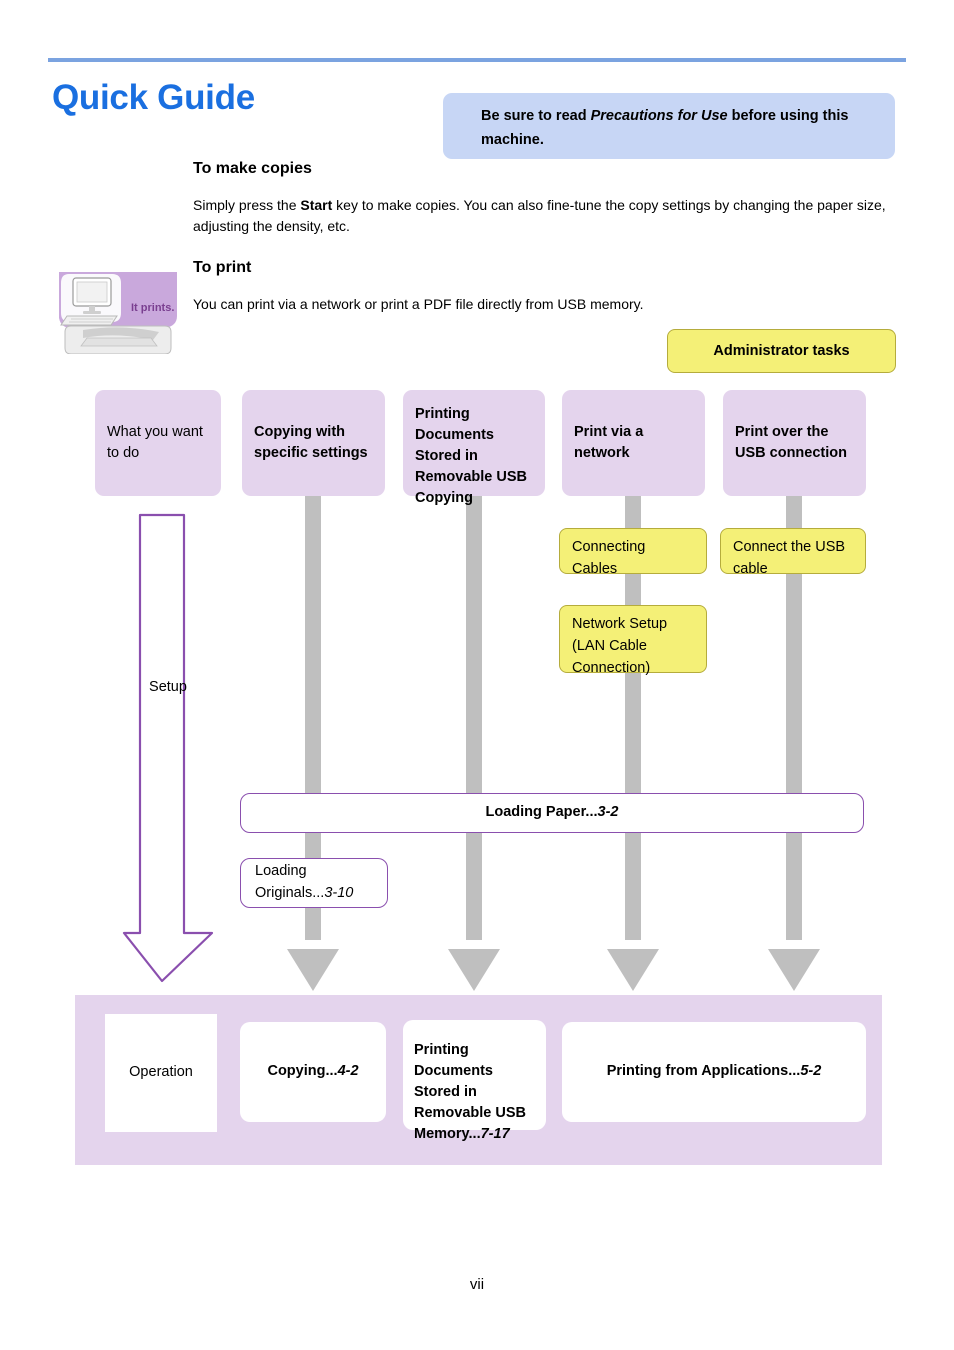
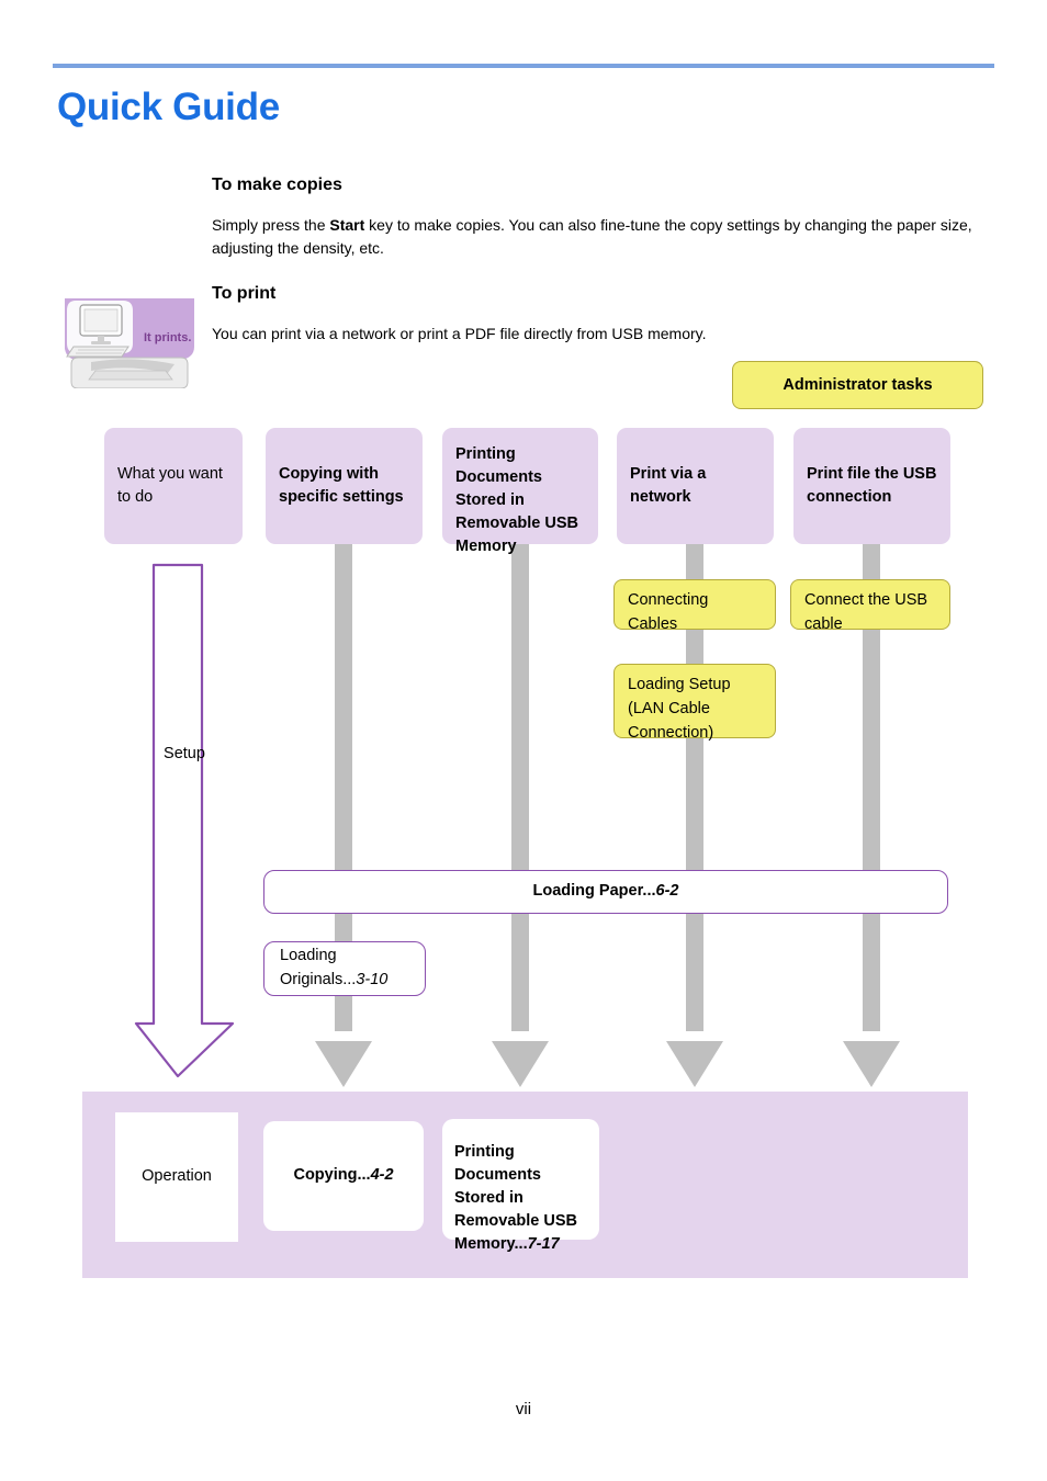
  Quick Guide
- Be sure to read Precautions for Use before using this machine.
  To make copies
  Simply press the Start key to make copies. You can also fine-tune the copy settings by changing the paper size, adjusting the density, etc.
  It prints.
  To print
  You can print via a network or print a PDF file directly from USB memory.
  Administrator tasks
  What you want to do
  Copying with specific settings
- Printing Documents Stored in Removable USB Copying
+ Printing Documents Stored in Removable USB Memory
  Print via a network
- Print over the USB connection
+ Print file the USB connection
  Setup
  Connecting Cables
- Network Setup (LAN Cable Connection)
+ Loading Setup (LAN Cable Connection)
  Connect the USB cable
  Loading Paper...
- 3-2
+ 6-2
  Loading Originals...3-10
  Operation
  Copying...
  4-2
  Printing Documents Stored in Removable USB Memory...7-17
- Printing from Applications...
- 5-2
  vii
